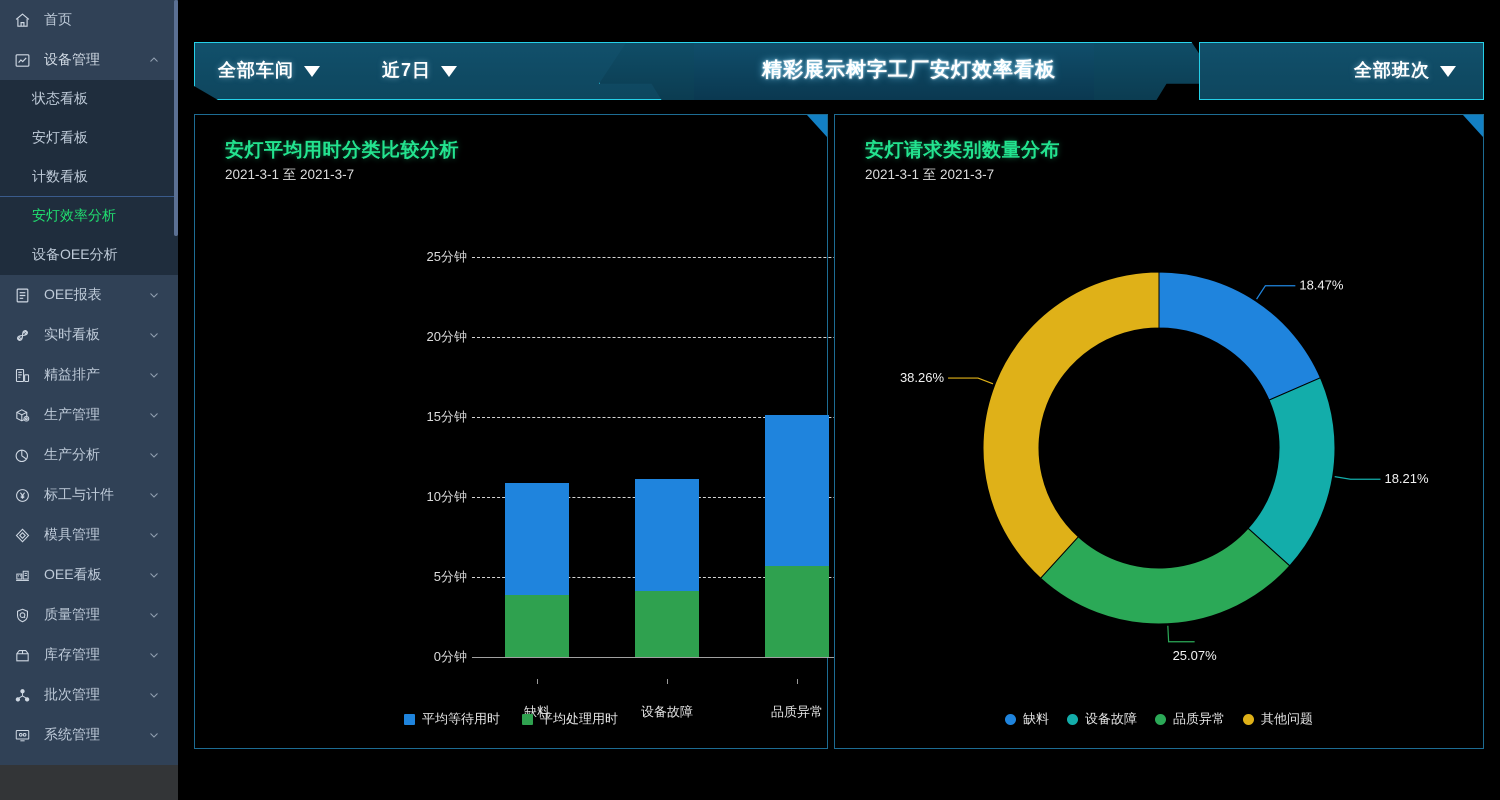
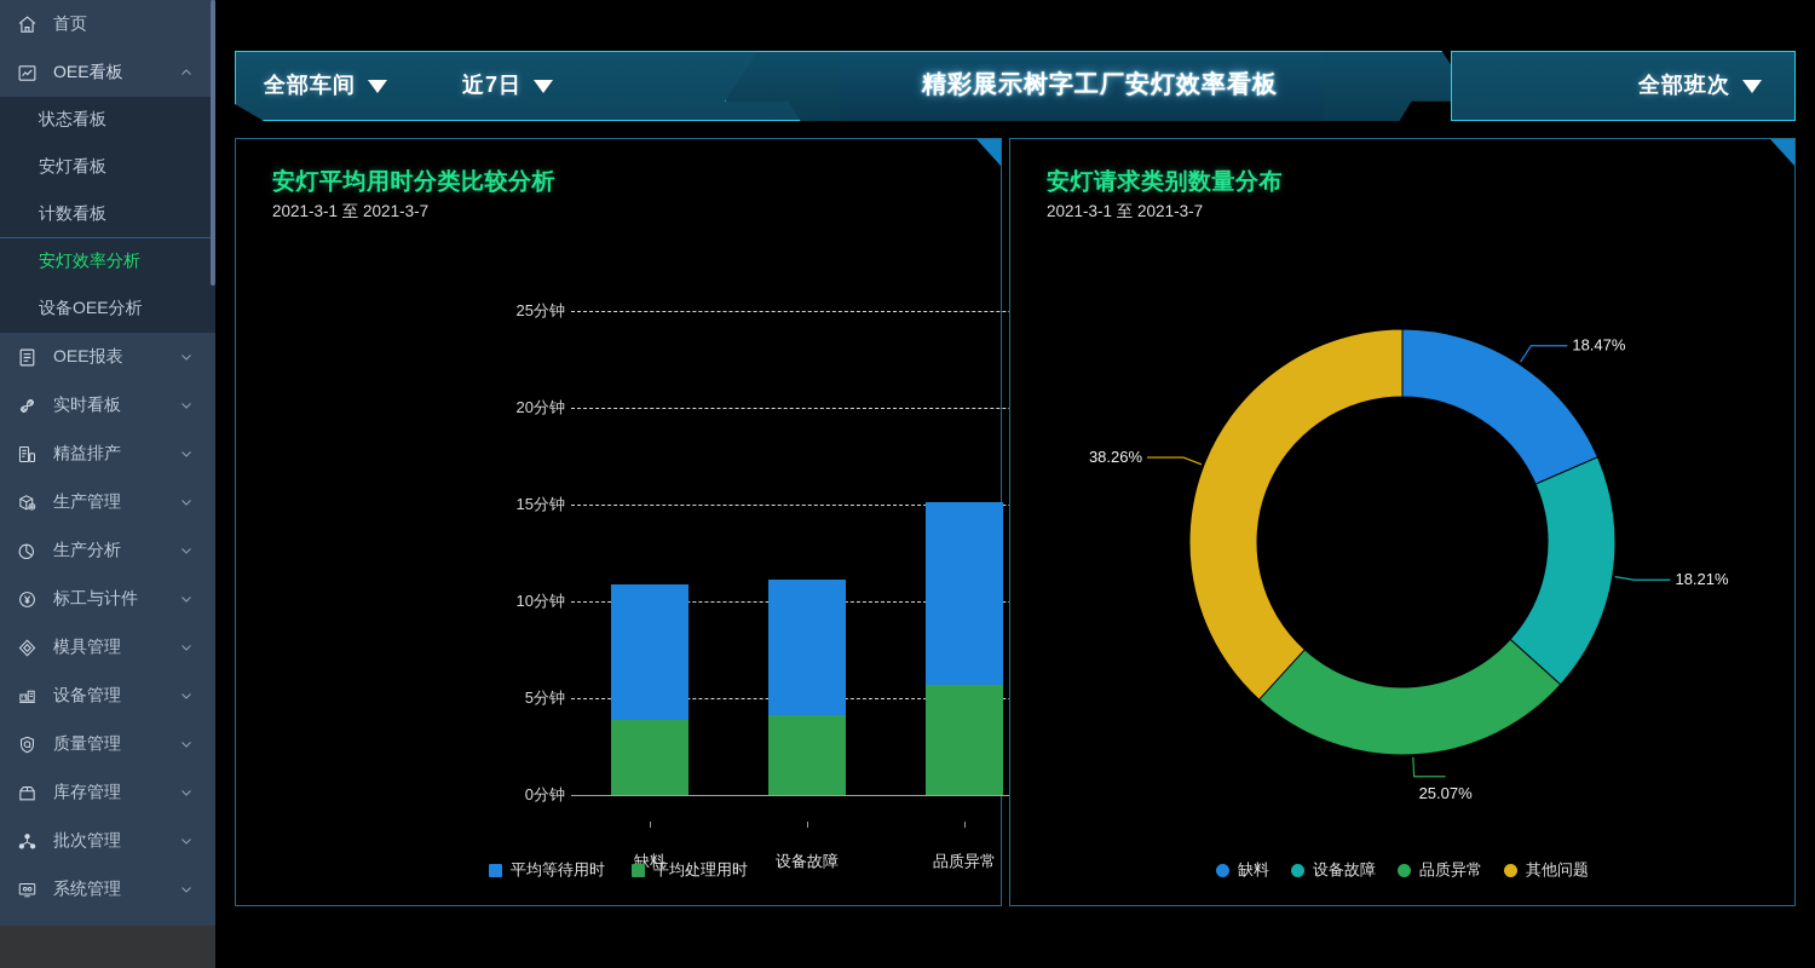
  首页
- 设备管理
+ OEE看板
  状态看板
  安灯看板
  计数看板
  安灯效率分析
  设备OEE分析
  OEE报表
  实时看板
  精益排产
  生产管理
  生产分析
  标工与计件
  模具管理
- OEE看板
+ 设备管理
  质量管理
  库存管理
  批次管理
  系统管理
  全部车间
  近7日
  精彩展示树字工厂安灯效率看板
  全部班次
  安灯平均用时分类比较分析
  2021-3-1 至 2021-3-7
  0分钟
  5分钟
  10分钟
  15分钟
  20分钟
  25分钟
  缺料
  设备故障
  品质异常
  平均等待用时
  平均处理用时
  安灯请求类别数量分布
  2021-3-1 至 2021-3-7
  18.47%
  18.21%
  25.07%
  38.26%
  缺料
  设备故障
  品质异常
  其他问题
